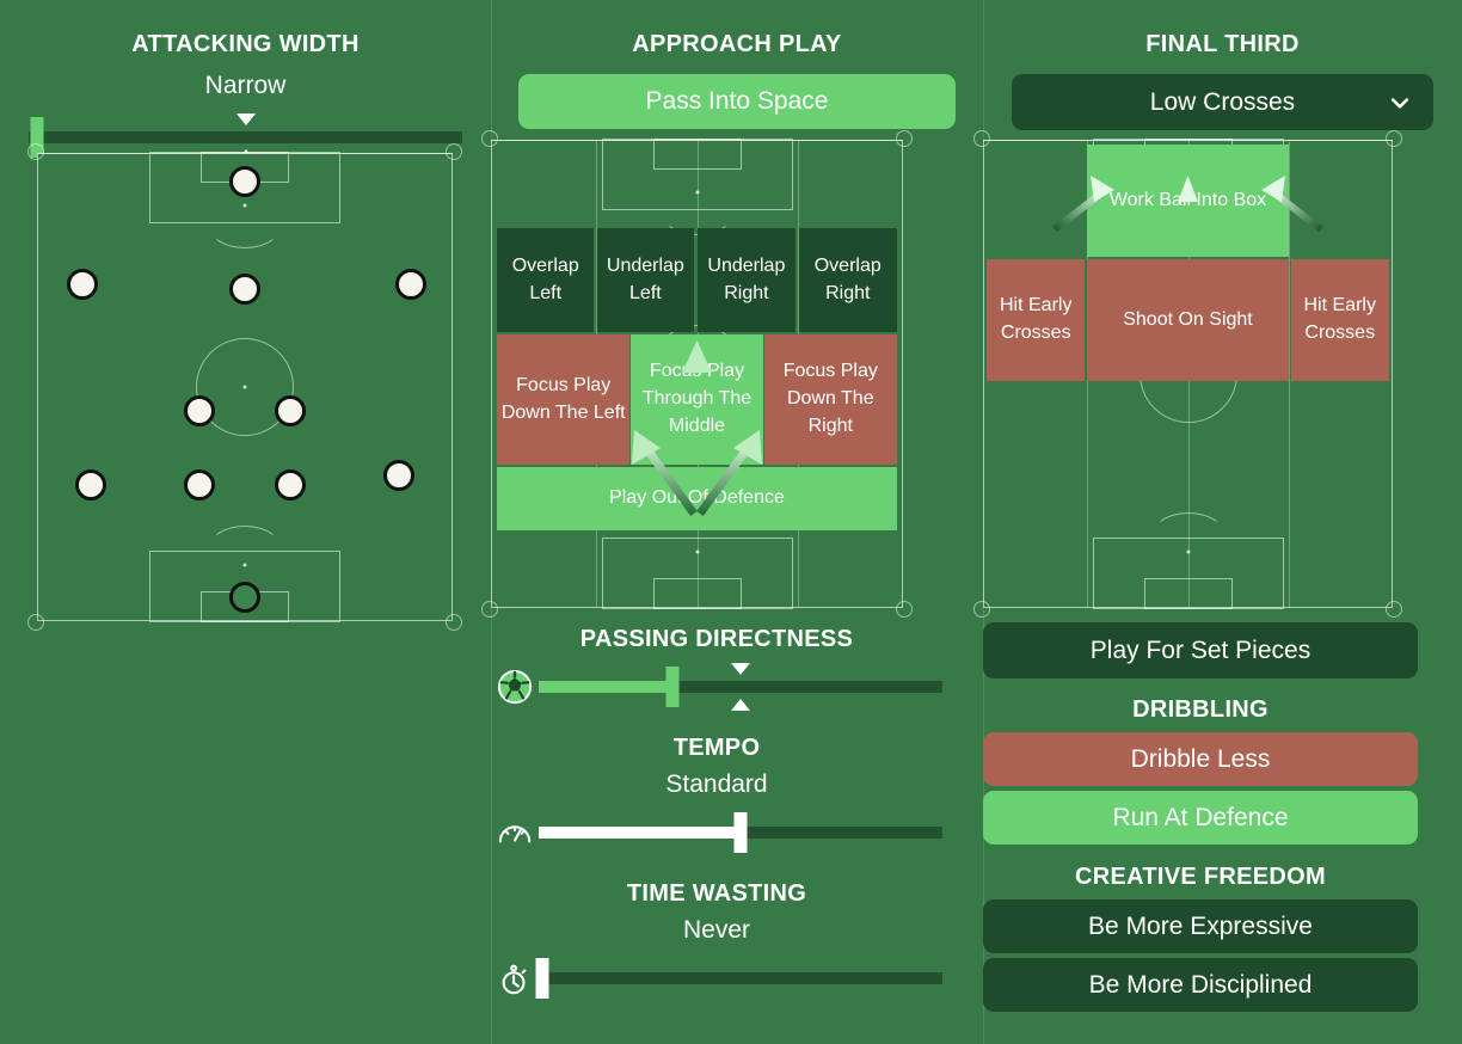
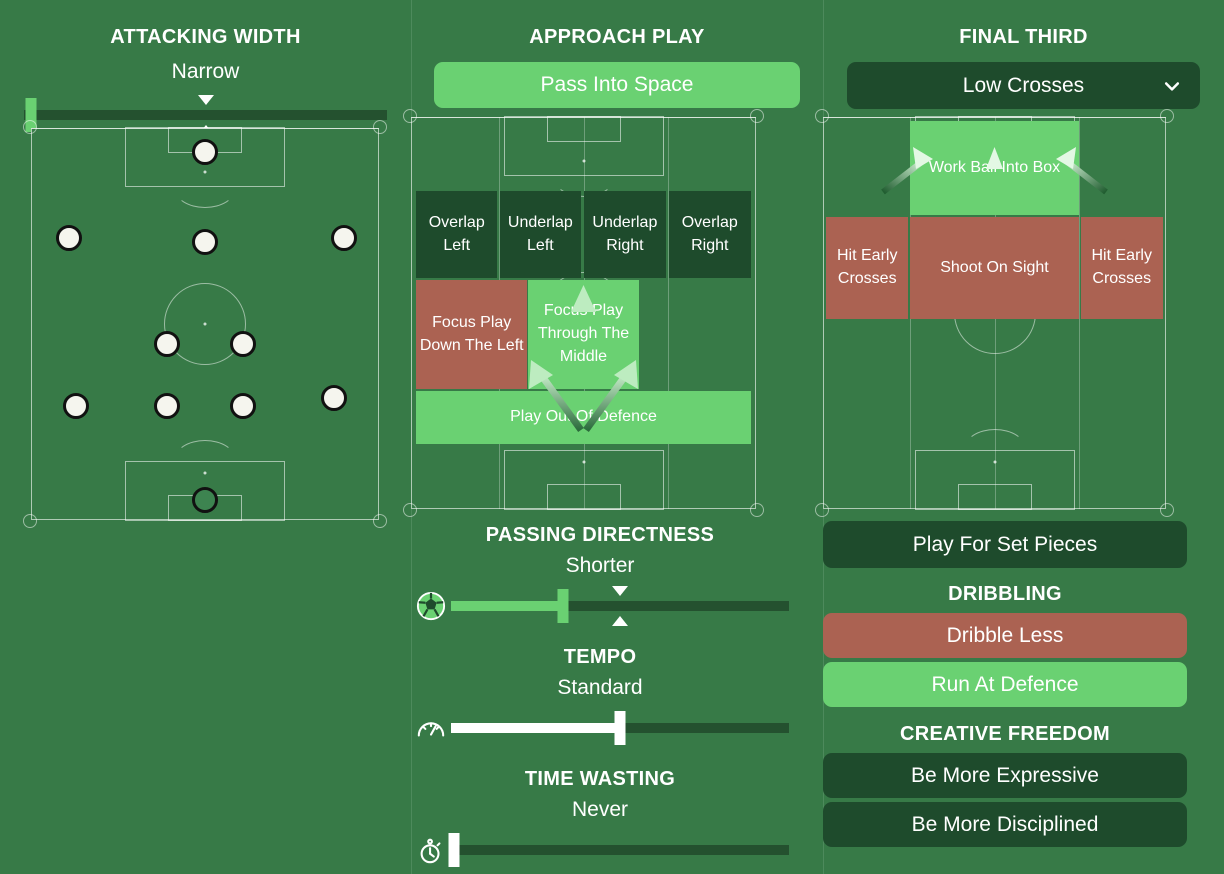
  ATTACKING WIDTH
  Narrow
  APPROACH PLAY
  Pass Into Space
  Overlap Left
  Underlap Left
  Underlap Right
  Overlap Right
  Focus Play Down The Left
  Foc Play Throuh The Midle
- Focus Play Down The Right
  Play Ouf Defence
  PASSING DIRECTNESS
+ Shorter
  TEMPO
  Standard
  TIME WASTING
  Never
  FINAL THIRD
  Low Crosses
  Work Ba Into Box
  Hit Early Crosses
  Shoot On Sight
  Hit Early Crosses
  Play For Set Pieces
  DRIBBLING
  Dribble Less
  Run At Defence
  CREATIVE FREEDOM
  Be More Expressive
  Be More Disciplined
